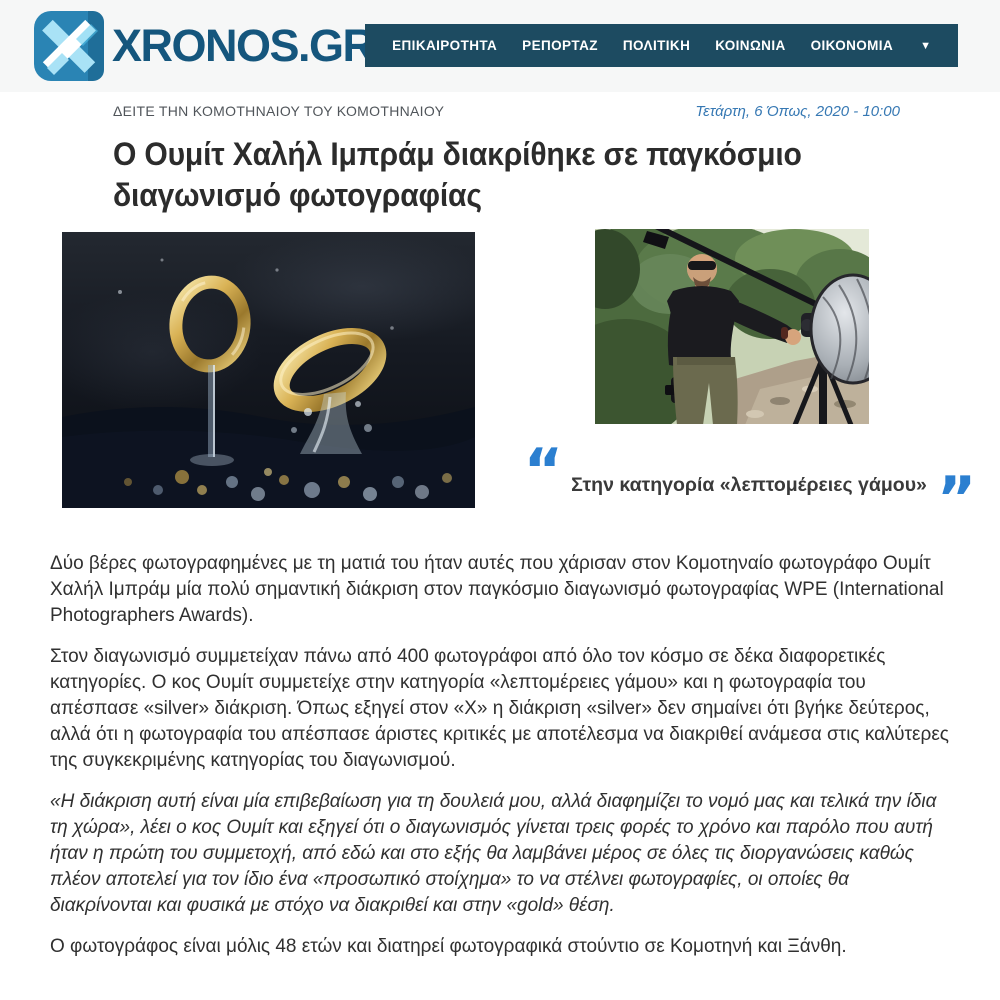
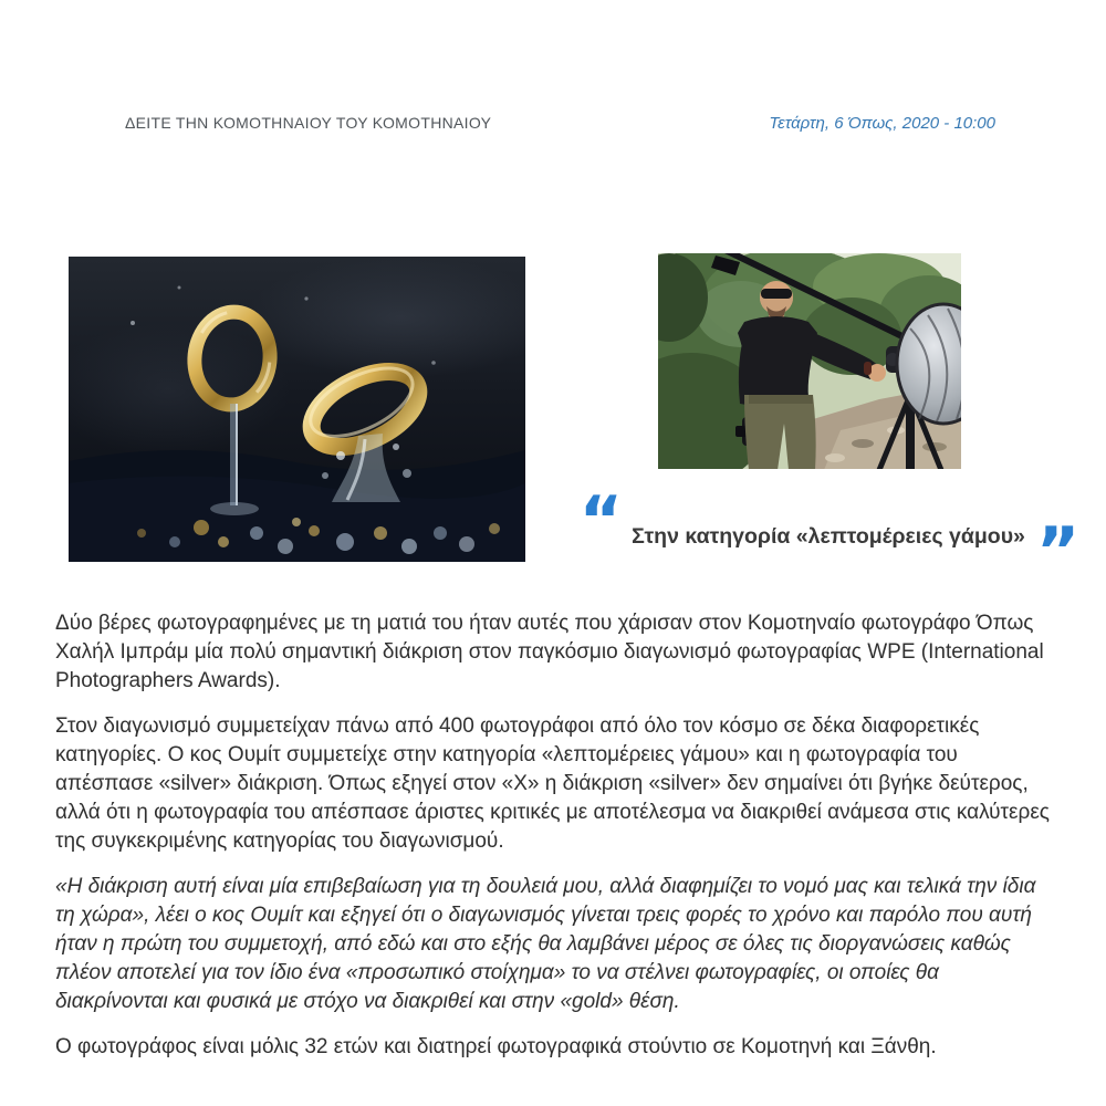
- XRONOS.GR
- ΕΠΙΚΑΙΡΟΤΗΤΑ
- ΡΕΠΟΡΤΑΖ
- ΠΟΛΙΤΙΚΗ
- ΚΟΙΝΩΝΙΑ
- ΟΙΚΟΝΟΜΙΑ
- ▼
  ΔΕΙΤΕ ΤΗΝ ΚΟΜΟΤΗΝΑΙΟΥ ΤΟΥ ΚΟΜΟΤΗΝΑΙΟΥ
  Τετάρτη, 6 Όπως, 2020 - 10:00
- Ο Ουμίτ Χαλήλ Ιμπράμ διακρίθηκε σε παγκόσμιο διαγωνισμό φωτογραφίας
  “
  Στην κατηγορία «λεπτομέρειες γάμου»
  ”
- Δύο βέρες φωτογραφημένες με τη ματιά του ήταν αυτές που χάρισαν στον Κομοτηναίο φωτογράφο Ουμίτ Χαλήλ Ιμπράμ μία πολύ σημαντική διάκριση στον παγκόσμιο διαγωνισμό φωτογραφίας WPE (International Photographers Awards).
+ Δύο βέρες φωτογραφημένες με τη ματιά του ήταν αυτές που χάρισαν στον Κομοτηναίο φωτογράφο Όπως Χαλήλ Ιμπράμ μία πολύ σημαντική διάκριση στον παγκόσμιο διαγωνισμό φωτογραφίας WPE (International Photographers Awards).
  Στον διαγωνισμό συμμετείχαν πάνω από 400 φωτογράφοι από όλο τον κόσμο σε δέκα διαφορετικές κατηγορίες. Ο κος Ουμίτ συμμετείχε στην κατηγορία «λεπτομέρειες γάμου» και η φωτογραφία του απέσπασε «silver» διάκριση. Όπως εξηγεί στον «Χ» η διάκριση «silver» δεν σημαίνει ότι βγήκε δεύτερος, αλλά ότι η φωτογραφία του απέσπασε άριστες κριτικές με αποτέλεσμα να διακριθεί ανάμεσα στις καλύτερες της συγκεκριμένης κατηγορίας του διαγωνισμού.
  «Η διάκριση αυτή είναι μία επιβεβαίωση για τη δουλειά μου, αλλά διαφημίζει το νομό μας και τελικά την ίδια τη χώρα», λέει ο κος Ουμίτ και εξηγεί ότι ο διαγωνισμός γίνεται τρεις φορές το χρόνο και παρόλο που αυτή ήταν η πρώτη του συμμετοχή, από εδώ και στο εξής θα λαμβάνει μέρος σε όλες τις διοργανώσεις καθώς πλέον αποτελεί για τον ίδιο ένα «προσωπικό στοίχημα» το να στέλνει φωτογραφίες, οι οποίες θα διακρίνονται και φυσικά με στόχο να διακριθεί και στην «gold» θέση.
- Ο φωτογράφος είναι μόλις 48 ετών και διατηρεί φωτογραφικά στούντιο σε Κομοτηνή και Ξάνθη.
+ Ο φωτογράφος είναι μόλις 32 ετών και διατηρεί φωτογραφικά στούντιο σε Κομοτηνή και Ξάνθη.
